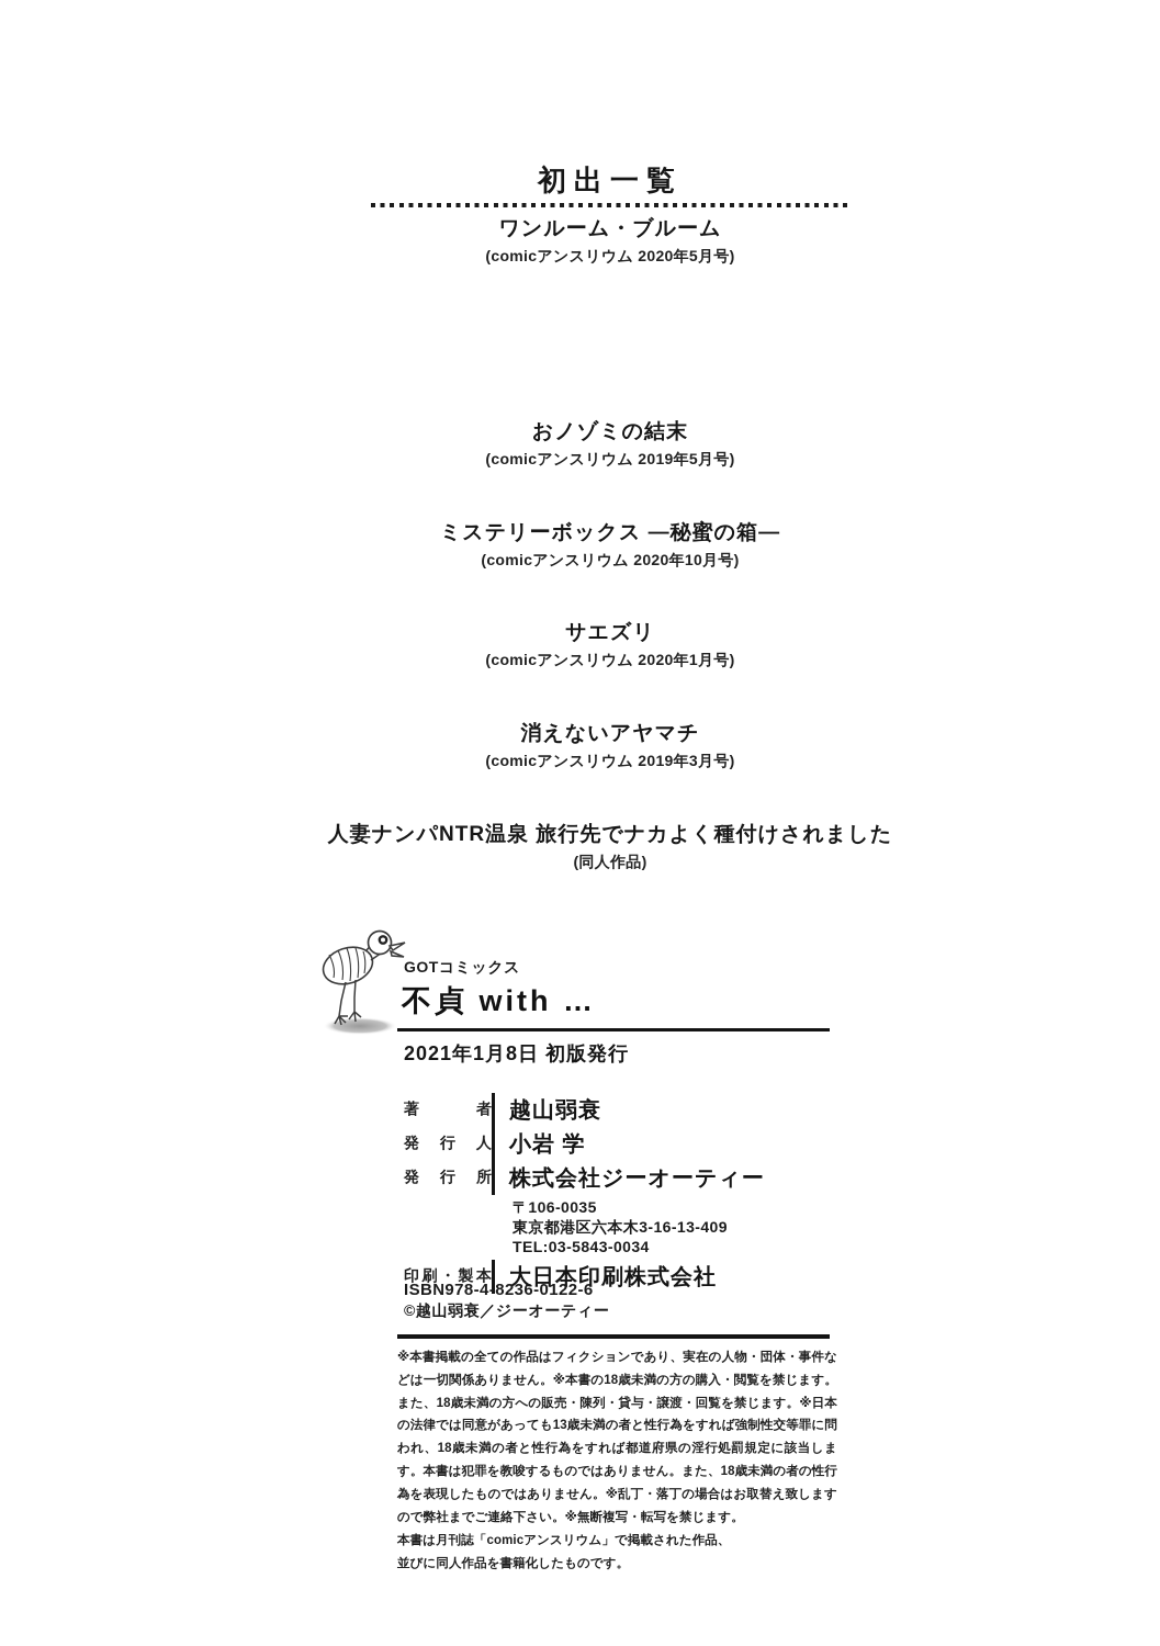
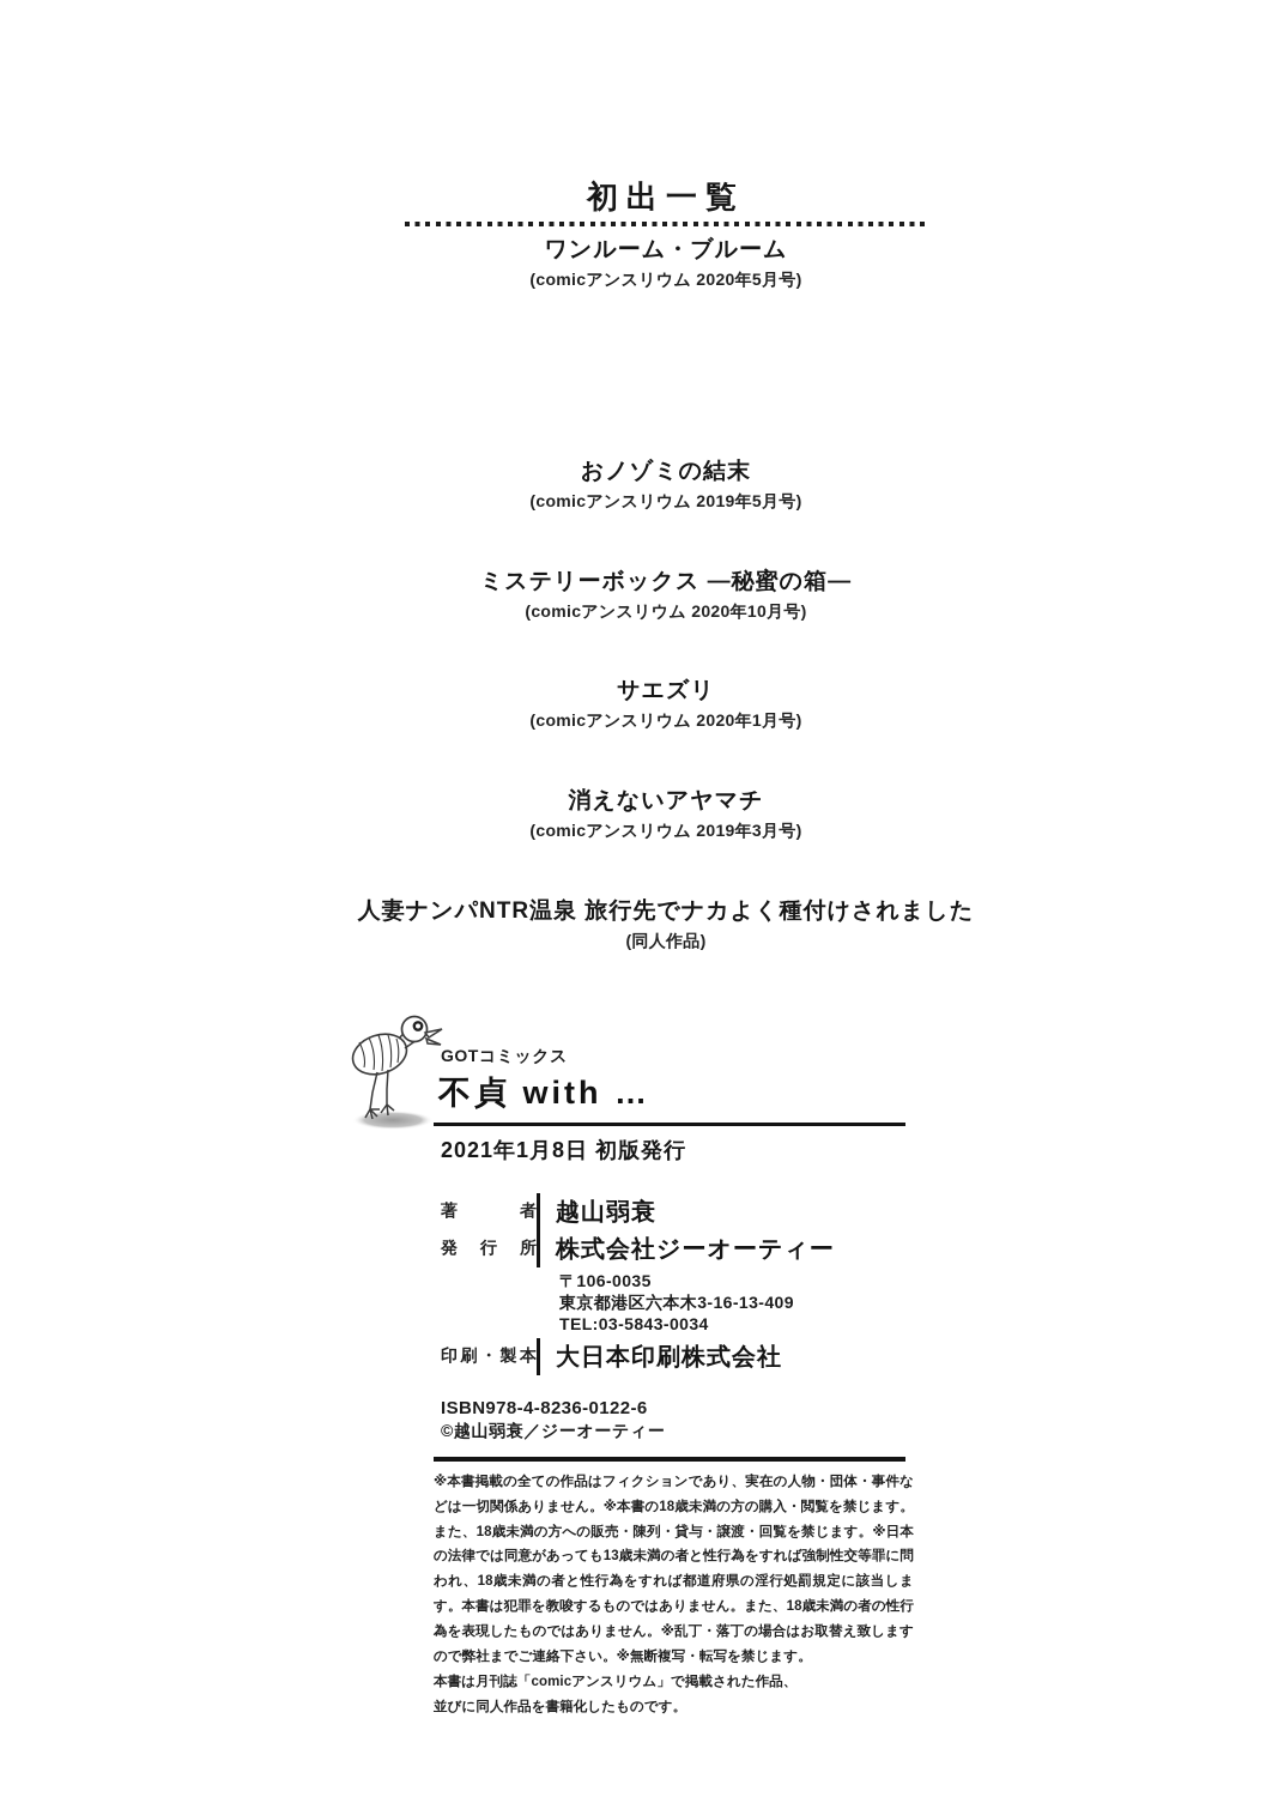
  初出一覧
  ワンルーム・ブルーム
  (comicアンスリウム 2020年5月号)
  おノゾミの結末
  (comicアンスリウム 2019年5月号)
  ミステリーボックス ―秘蜜の箱―
  (comicアンスリウム 2020年10月号)
  サエズリ
  (comicアンスリウム 2020年1月号)
  消えないアヤマチ
  (comicアンスリウム 2019年3月号)
  人妻ナンパNTR温泉 旅行先でナカよく種付けされました
  (同人作品)
  GOTコミックス
  不貞 with …
  2021年1月8日 初版発行
  著者
  越山弱衰
- 発行人
- 小岩 学
  発行所
  株式会社ジーオーティー
  〒106-0035
  東京都港区六本木3-16-13-409
  TEL:03-5843-0034
  印刷・製本
  大日本印刷株式会社
  ISBN978-4-8236-0122-6
  ©越山弱衰／ジーオーティー
  ※本書掲載の全ての作品はフィクションであり、実在の人物・団体・事件などは一切関係ありません。※本書の18歳未満の方の購入・閲覧を禁じます。また、18歳未満の方への販売・陳列・貸与・譲渡・回覧を禁じます。※日本の法律では同意があっても13歳未満の者と性行為をすれば強制性交等罪に問われ、18歳未満の者と性行為をすれば都道府県の淫行処罰規定に該当します。本書は犯罪を教唆するものではありません。また、18歳未満の者の性行為を表現したものではありません。※乱丁・落丁の場合はお取替え致しますので弊社までご連絡下さい。※無断複写・転写を禁じます。
  本書は月刊誌「comicアンスリウム」で掲載された作品、
  並びに同人作品を書籍化したものです。
